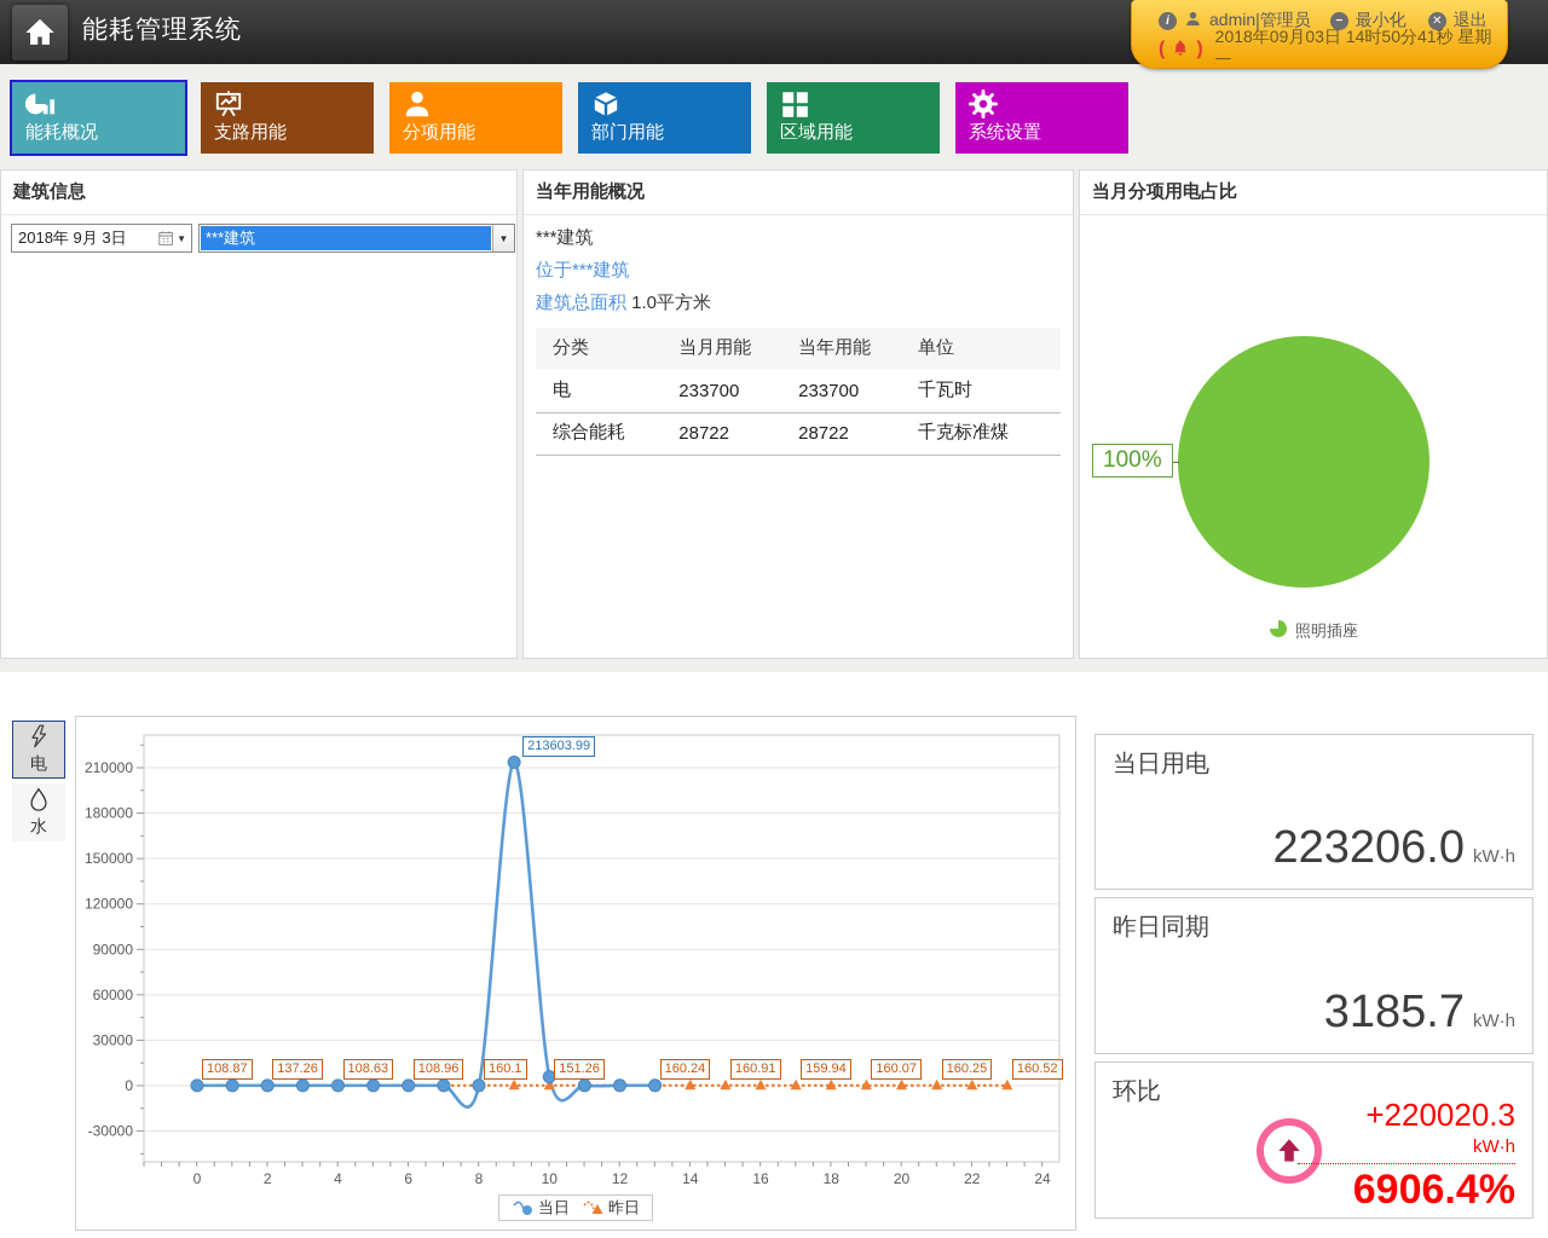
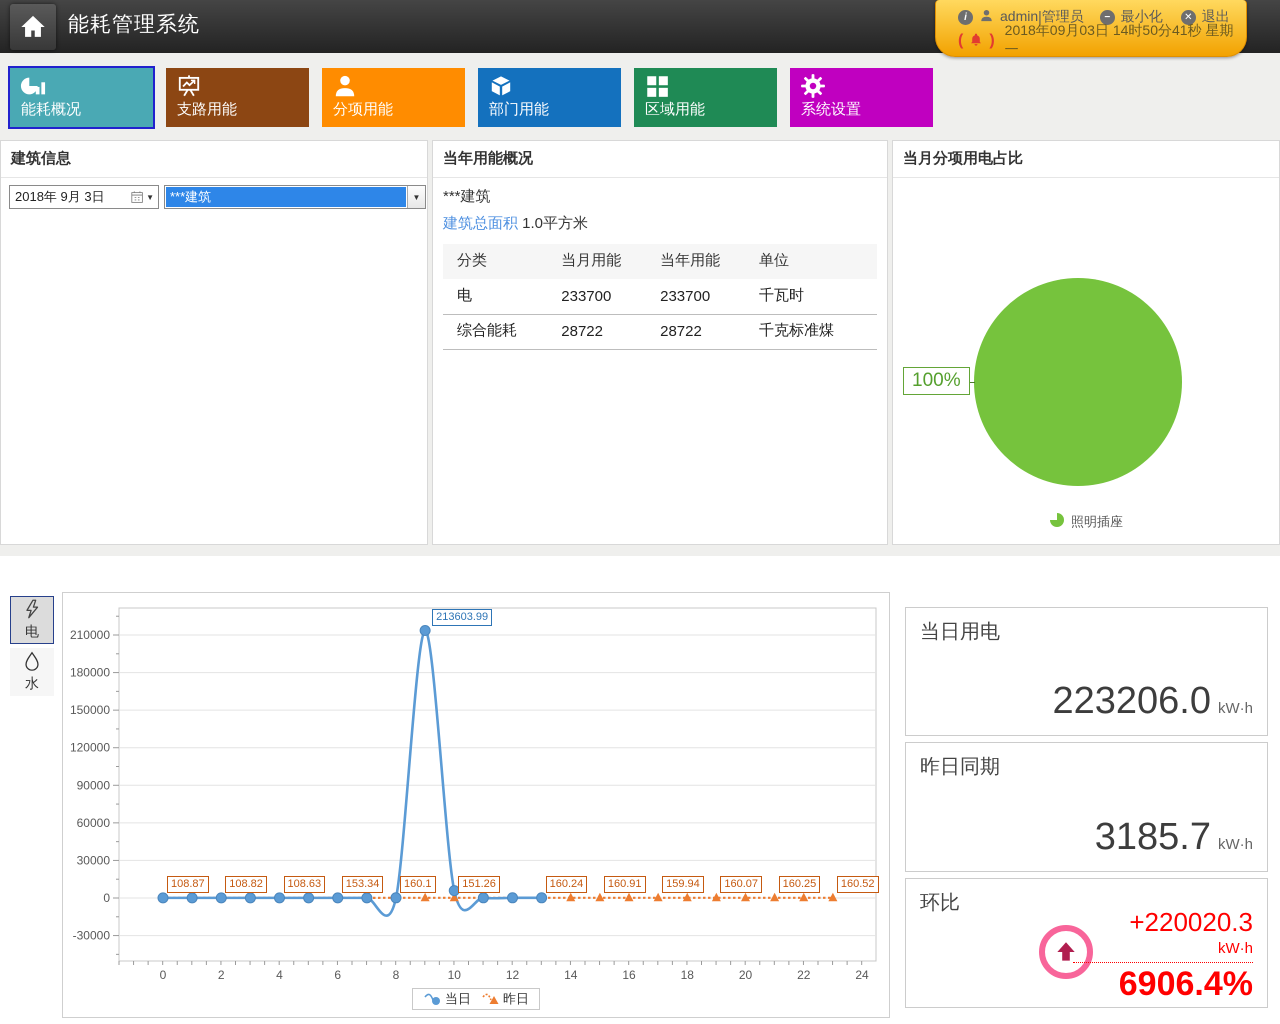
  能耗管理系统
  i
  admin|管理员
  −
  最小化
  ✕
  退出
  (
  )
  2018年09月03日 14时50分41秒 星期一
  能耗概况
  支路用能
  分项用能
  部门用能
  区域用能
  系统设置
  建筑信息
  2018年 9月 3日
  ▼
  ***建筑
  ▼
  当年用能概况
  ***建筑
- 位于***建筑
  建筑总面积 1.0平方米
  分类	当月用能	当年用能	单位
  电	233700	233700	千瓦时
  综合能耗	28722	28722	千克标准煤
  当月分项用电占比
  100%
  照明插座
  电
  水
  -30000
  0
  30000
  60000
  90000
  120000
  150000
  180000
  210000
  0
  2
  4
  6
  8
  10
  12
  14
  16
  18
  20
  22
  24
  108.87
- 137.26
+ 108.82
  108.63
- 108.96
+ 153.34
  160.1
  151.26
  160.24
  160.91
  159.94
  160.07
  160.25
  160.52
  213603.99
  当日
  昨日
  当日用电
  223206.0
  kW·h
  昨日同期
  3185.7
  kW·h
  环比
  +220020.3
  kW·h
  6906.4%
